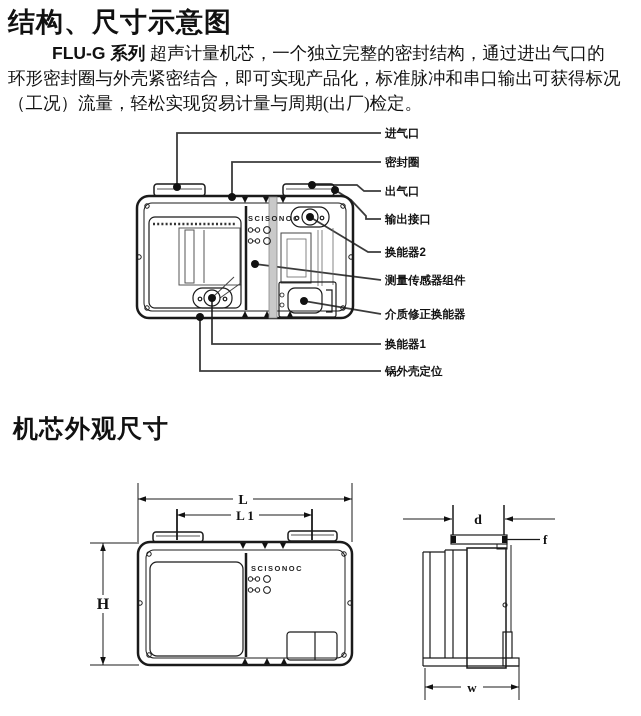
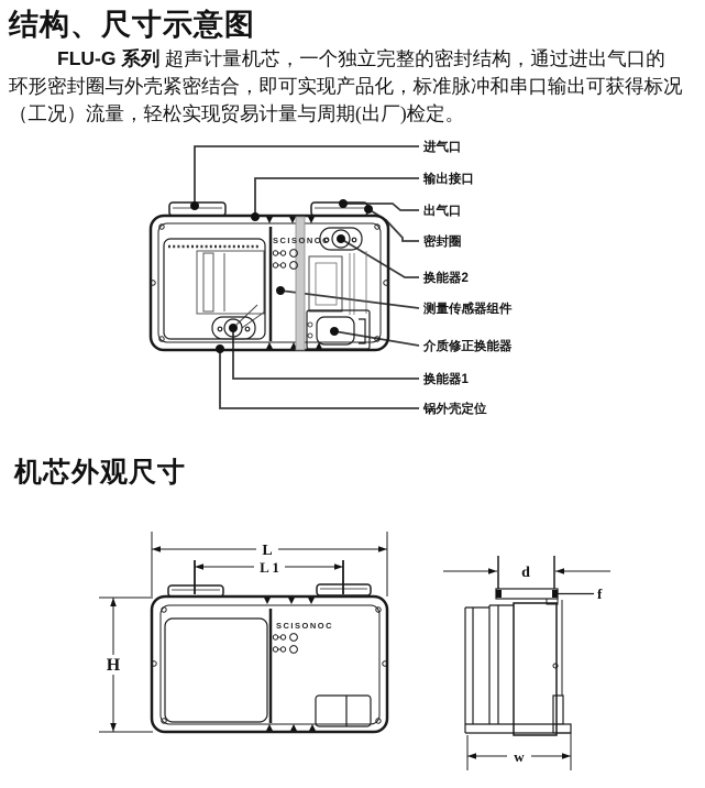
  结构、尺寸示意图
  FLU-G 系列 超声计量机芯，一个独立完整的密封结构，通过进出气口的
  环形密封圈与外壳紧密结合，即可实现产品化，标准脉冲和串口输出可获得标况
  （工况）流量，轻松实现贸易计量与周期(出厂)检定。
  SCISONOC
  进气口
- 密封圈
+ 输出接口
  出气口
- 输出接口
+ 密封圈
  换能器2
  测量传感器组件
  介质修正换能器
  换能器1
  锅外壳定位
  机芯外观尺寸
  SCISONOC
  L
  L 1
  H
  d
  f
  w
